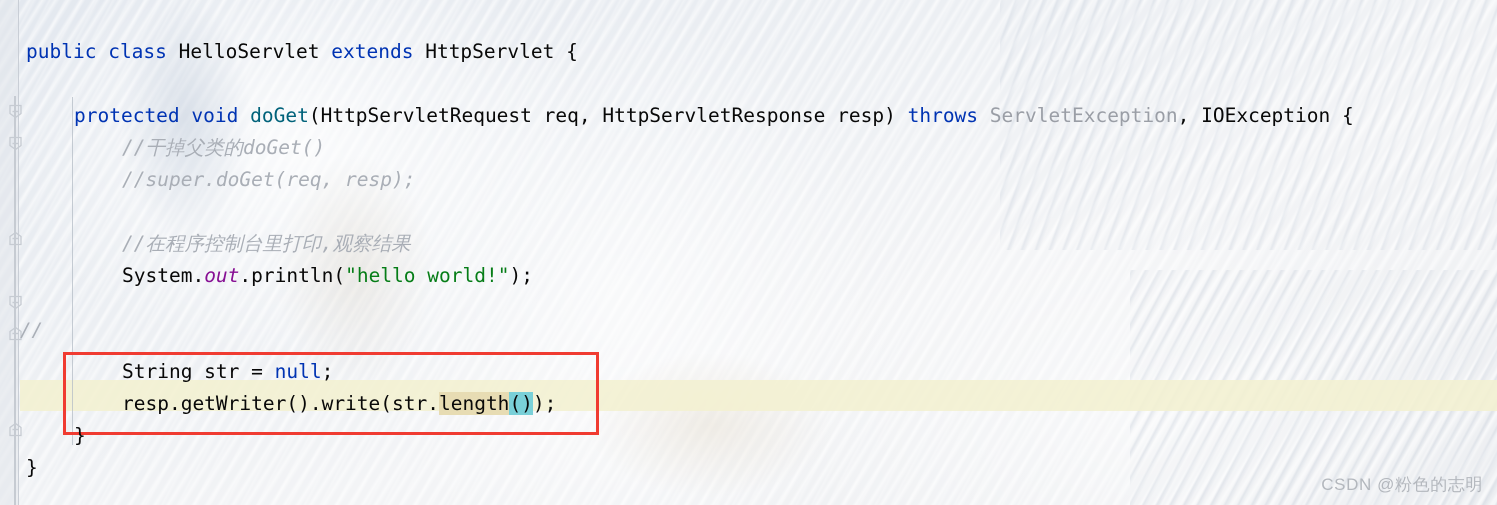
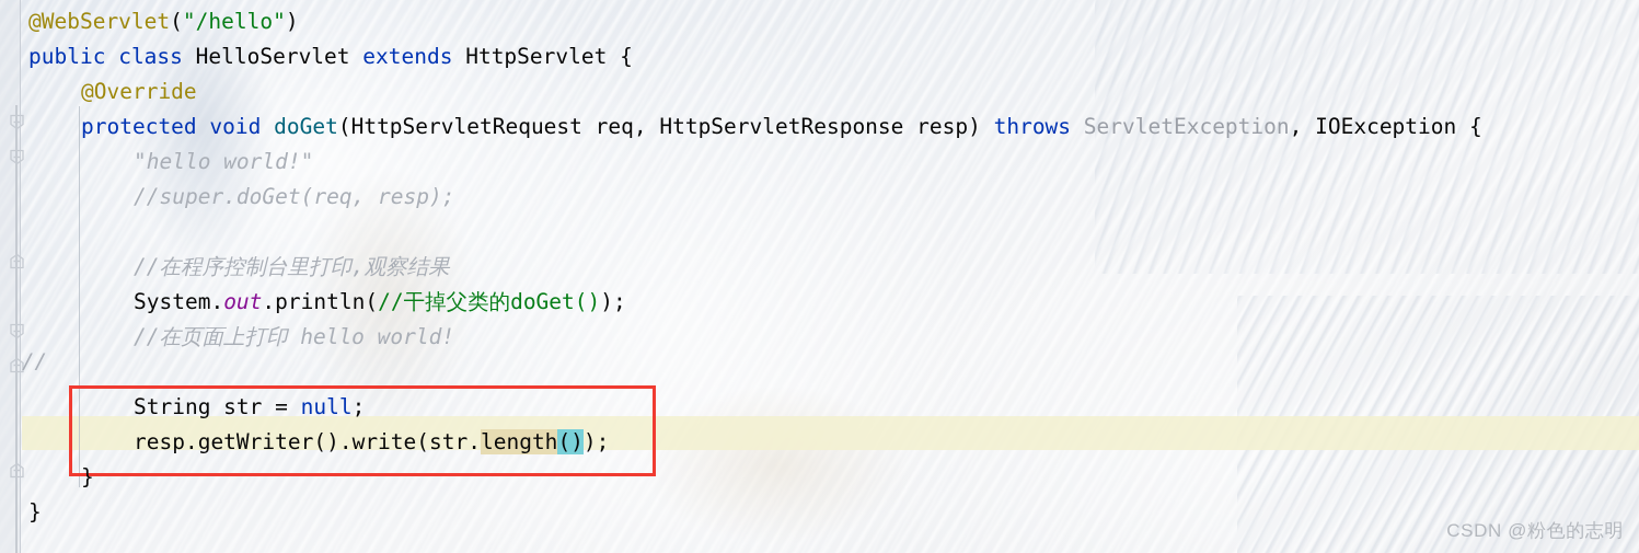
  //
+ @WebServlet("/hello")
  public class HelloServlet extends HttpServlet {
+ @Override
  protected void doGet(HttpServletRequest req, HttpServletResponse resp) throws ServletException, IOException {
- //干掉父类的doGet()
+ "hello world!"
  //super.doGet(req, resp);
  //在程序控制台里打印,观察结果
- System.out.println("hello world!");
+ System.out.println(//干掉父类的doGet());
+ //在页面上打印 hello world!
  String str = null;
  resp.getWriter().write(str.length());
  }
  }
  CSDN @粉色的志明
